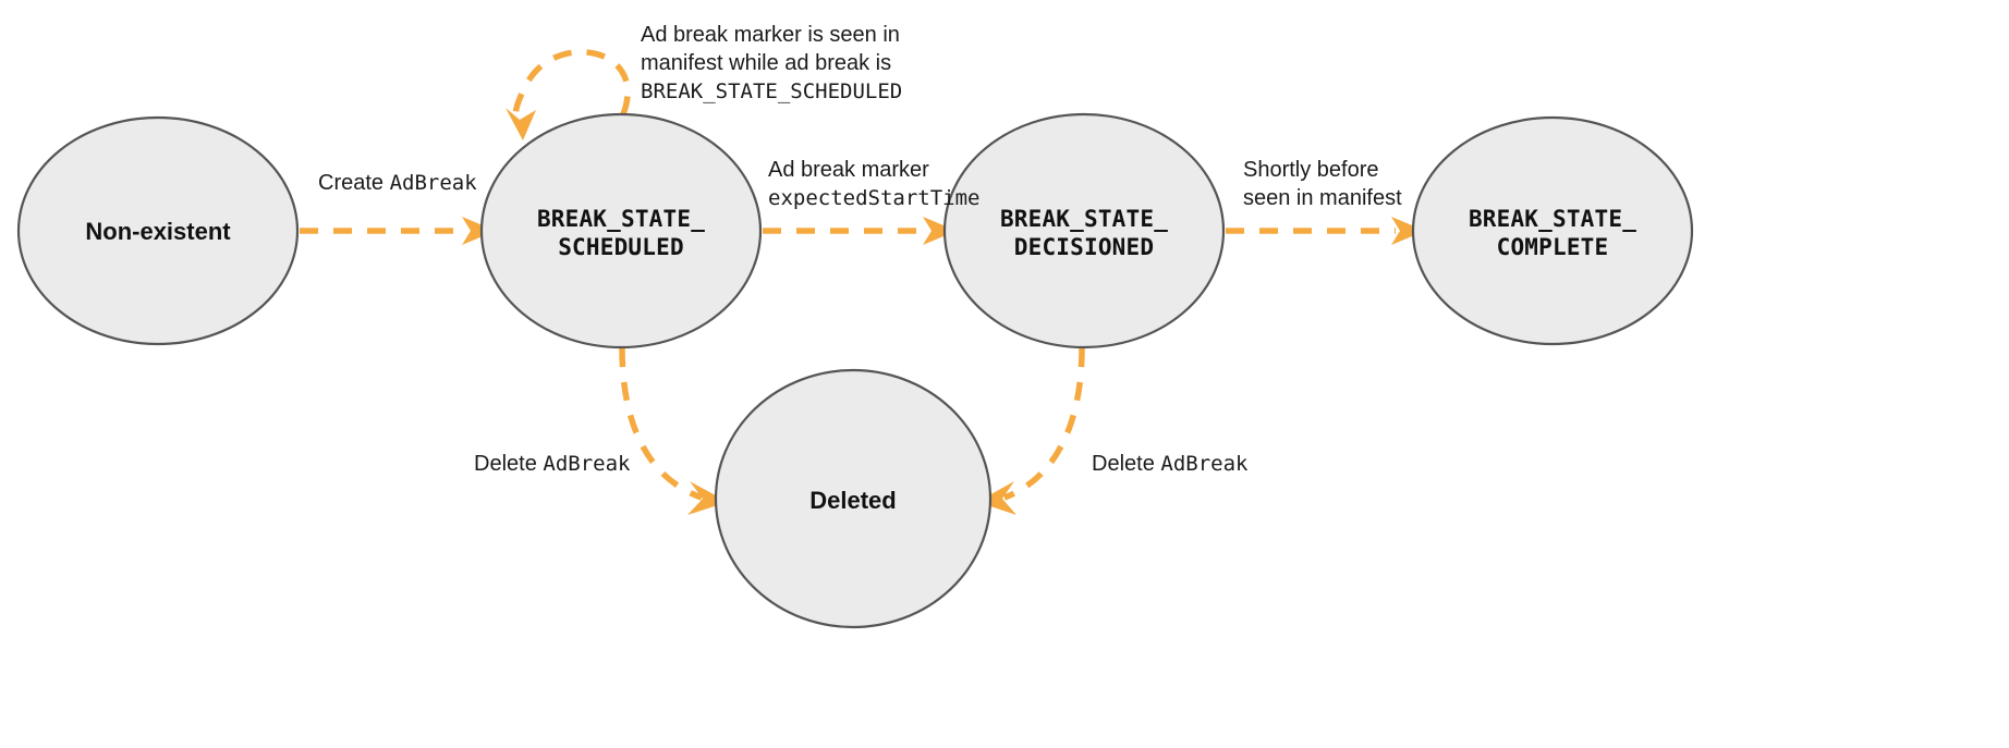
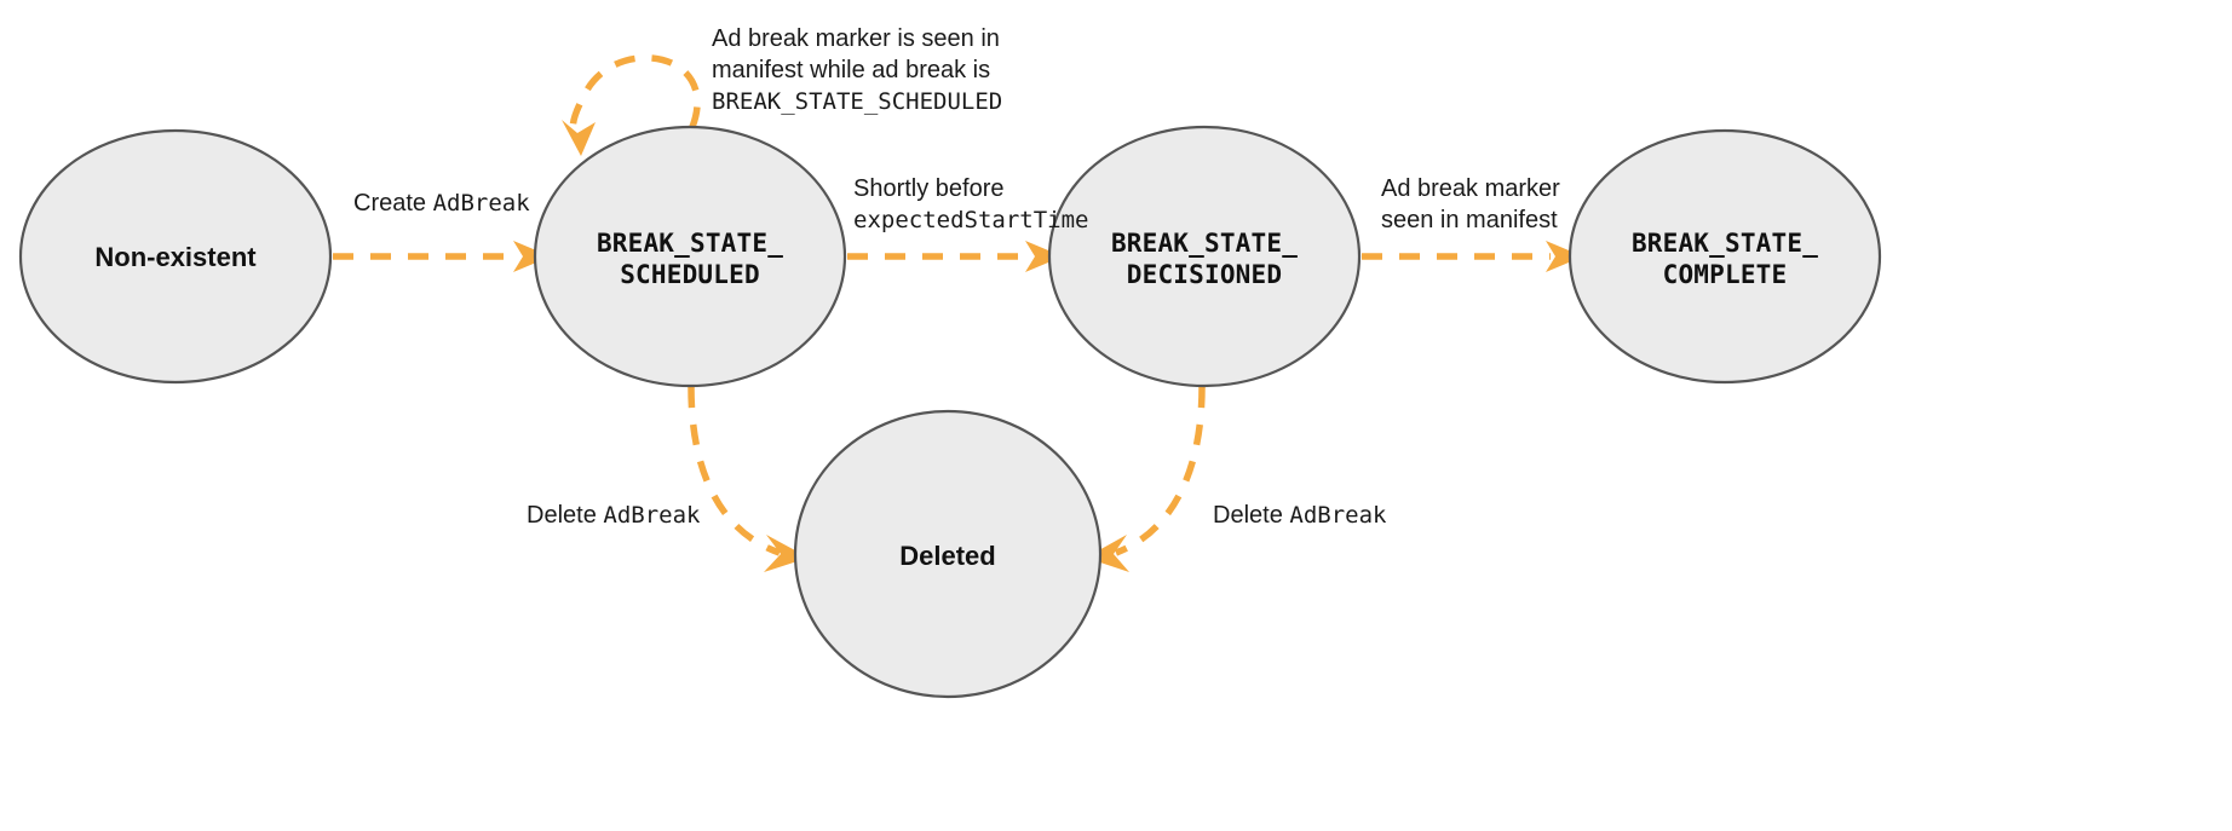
  Non-existent
  BREAK_STATE_
  SCHEDULED
  BREAK_STATE_
  DECISIONED
  BREAK_STATE_
  COMPLETE
  Deleted
  Create AdBreak
  Ad break marker is seen in
  manifest while ad break is
  BREAK_STATE_SCHEDULED
- Ad break marker
+ Shortly before
  expectedStartTime
- Shortly before
+ Ad break marker
  seen in manifest
  Delete AdBreak
  Delete AdBreak
